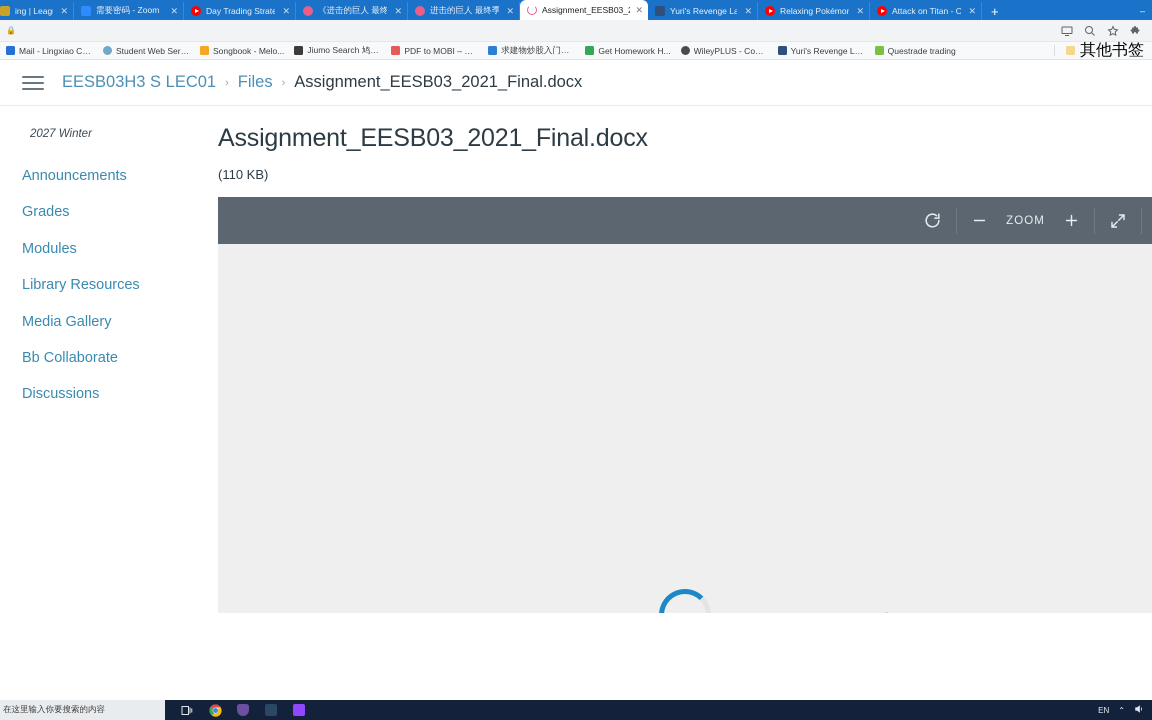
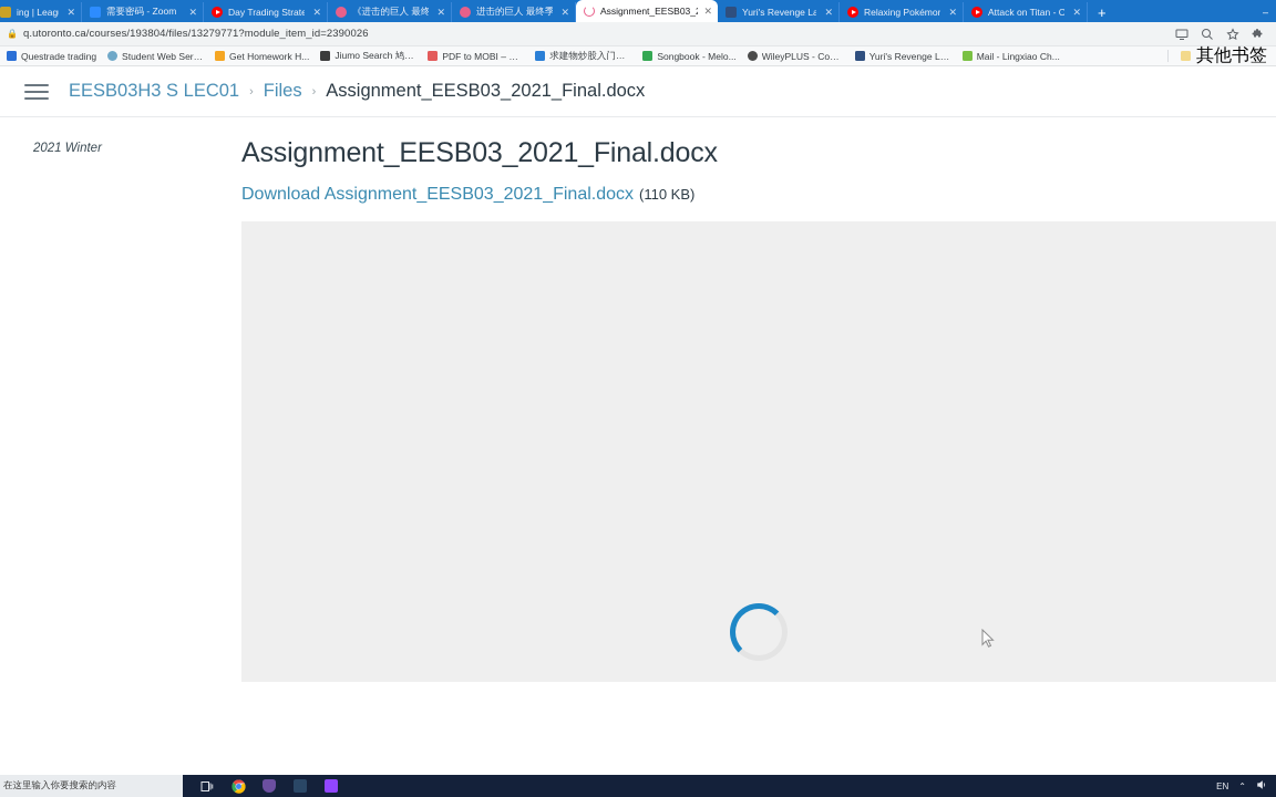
  ✕
  需要密码 - Zoom
  ✕
  Day Trading Strate
  ✕
  ✕
  ✕
  Assignment_EESB03_
  ✕
  Yuri's Revenge La
  ✕
  Relaxing Pokémon
  ✕
  Attack on Titan - O
  ✕
  +
  –
  🔒
+ q.utoronto.ca/courses/193804/files/13279771?module_item_id=2390026
- Mail - Lingxiao Ch...
+ Questrade trading
  Student Web Serv..
- Songbook - Melo...
+ Get Homework H...
  Jiumo Search 鸠摩.
  PDF to MOBI – Co.
  求建物炒股入门书...
- Get Homework H...
+ Songbook - Melo...
  WileyPLUS - Cour..
  Yuri's Revenge La..
- Questrade trading
+ Mail - Lingxiao Ch...
  其他书签
  EESB03H3 S LEC01
  ›
  Files
  ›
  Assignment_EESB03_2021_Final.docx
- 2027 Winter
+ 2021 Winter
- Announcements
- Grades
- Modules
- Library Resources
- Media Gallery
- Bb Collaborate
- Discussions
  Assignment_EESB03_2021_Final.docx
+ Download Assignment_EESB03_2021_Final.docx
  (110 KB)
- ZOOM
  在这里输入你要搜索的内容
  EN
  ⌃
